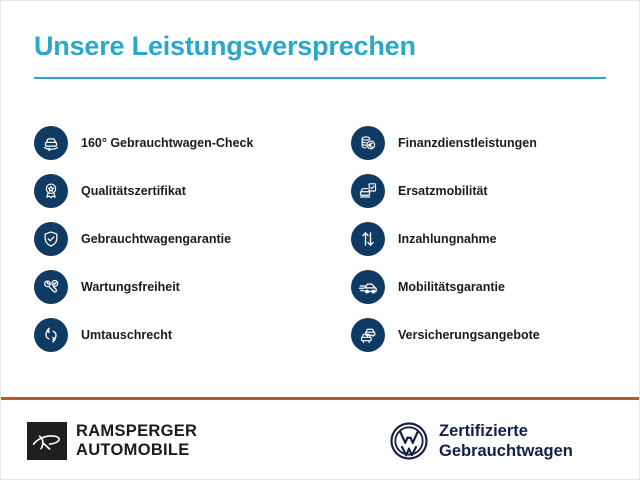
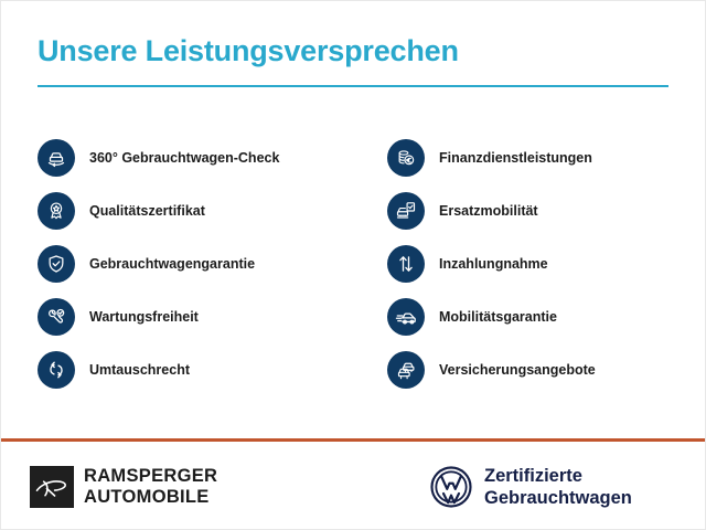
  Unsere Leistungsversprechen
- 160° Gebrauchtwagen-Check
+ 360° Gebrauchtwagen-Check
  Qualitätszertifikat
  Gebrauchtwagengarantie
  Wartungsfreiheit
  Umtauschrecht
  Finanzdienstleistungen
  Ersatzmobilität
  Inzahlungnahme
  Mobilitätsgarantie
  Versicherungsangebote
  RAMSPERGER
  AUTOMOBILE
  Zertifizierte
  Gebrauchtwagen
